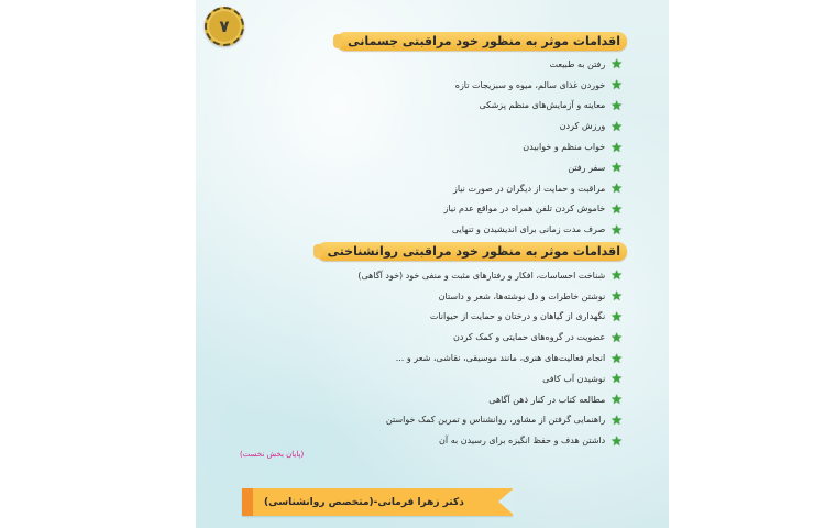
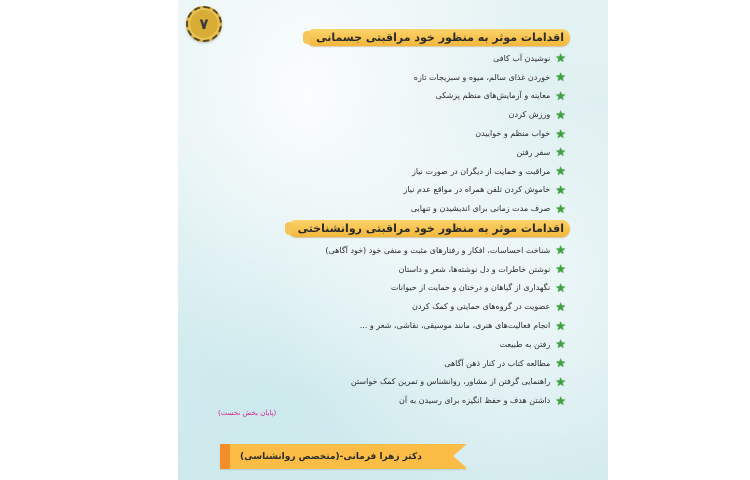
  ۷
  اقدامات موثر به منظور خود مراقبتی جسمانی
  ★
- رفتن به طبیعت
+ نوشیدن آب کافی
  ★
  خوردن غذای سالم، میوه و سبزیجات تازه
  ★
  معاینه و آزمایش‌های منظم پزشکی
  ★
  ورزش کردن
  ★
  خواب منظم و خوابیدن
  ★
  سفر رفتن
  ★
  مراقبت و حمایت از دیگران در صورت نیاز
  ★
  خاموش کردن تلفن همراه در مواقع عدم نیاز
  ★
  صرف مدت زمانی برای اندیشیدن و تنهایی
  اقدامات موثر به منظور خود مراقبتی روانشناختی
  ★
  شناخت احساسات، افکار و رفتارهای مثبت و منفی خود (خود آگاهی)
  ★
  نوشتن خاطرات و دل نوشتهها، شعر و داستان
  ★
  نگهداری از گیاهان و درختان و حمایت از حیوانات
  ★
  عضویت در گروه‌های حمایتی و کمک کردن
  ★
  انجام فعالیت‌های هنری، مانند موسیقی، نقاشی، شعر و ...
  ★
- نوشیدن آب کافی
+ رفتن به طبیعت
  ★
  مطالعه کتاب در کنار ذهن آگاهی
  ★
  راهنمایی گرفتن از مشاور، روانشناس و تمرین کمک خواستن
  ★
  داشتن هدف و حفظ انگیزه برای رسیدن به آن
  (پایان بخش نخست)
  دکتر زهرا فرمانی-(متخصص روانشناسی)
